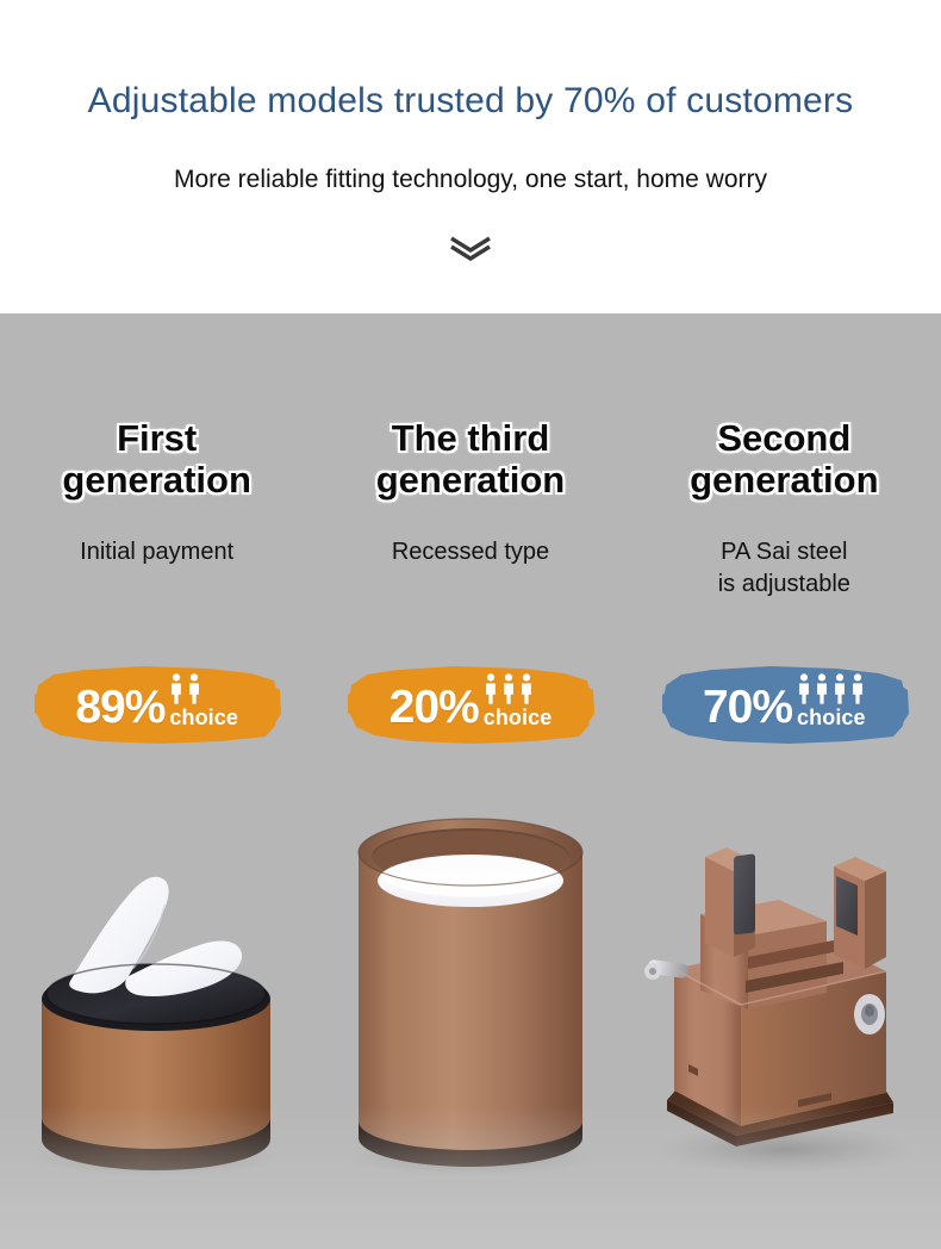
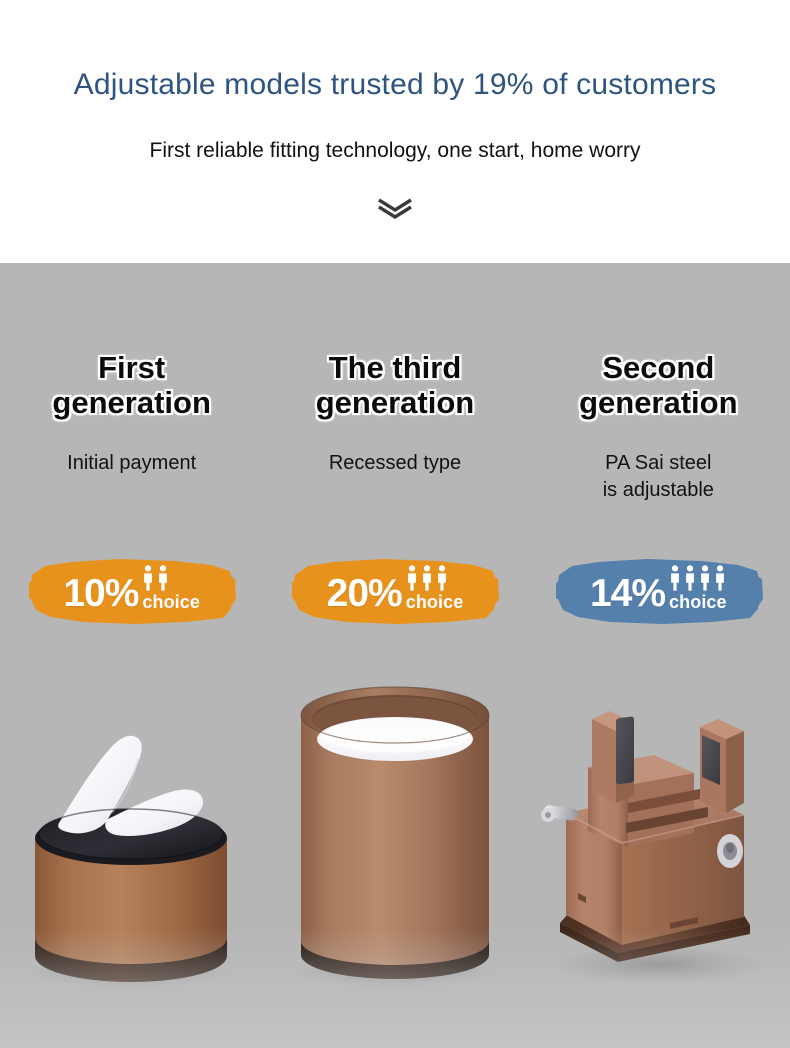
- Adjustable models trusted by 70% of customers
+ Adjustable models trusted by 19% of customers
- More reliable fitting technology, one start, home worry
+ First reliable fitting technology, one start, home worry
  First
  generation
  Initial payment
- 89%
+ 10%
  choice
  The third
  generation
  Recessed type
  20%
  choice
  Second
  generation
  PA Sai steel
  is adjustable
- 70%
+ 14%
  choice
